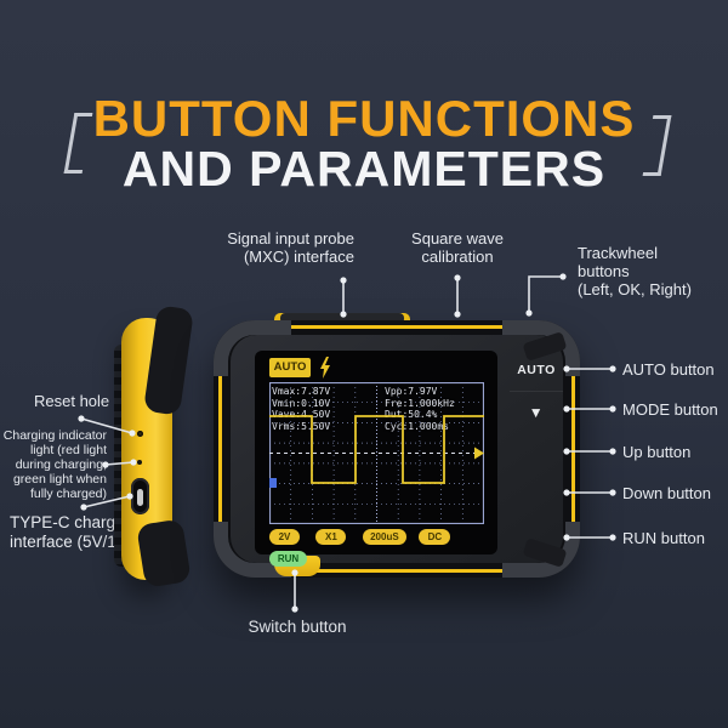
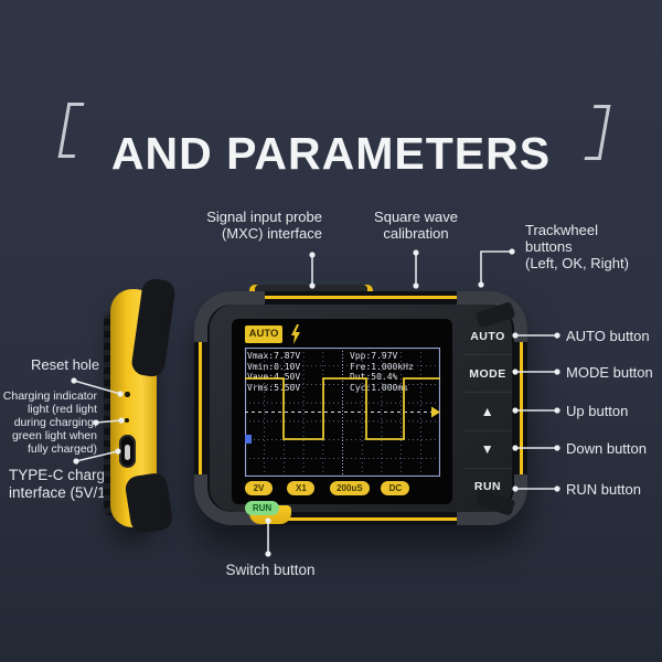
- BUTTON FUNCTIONS
  AND PARAMETERS
  Signal input probe
  (MXC) interface
  Square wave
  calibration
  Trackwheel
  buttons
  (Left, OK, Right)
  Reset hole
  Charging indicator
  light (red light
  during charging
  green light when
  fully charged)
  TYPE-C charg
  interface (5V/1
  AUTO button
  MODE button
  Up button
  Down button
  RUN button
  Switch button
  AUTO
+ MODE
+ ▲
  ▼
+ RUN
  AUTO
  Vmax:7.87V Vmin:0.10V Vave:4.50V Vrms:5.50V
  Vpp:7.97V Fre:1.000kHz Dut:50.4% Cyc:1.000ms
  2V X1 200uS DC RUN
